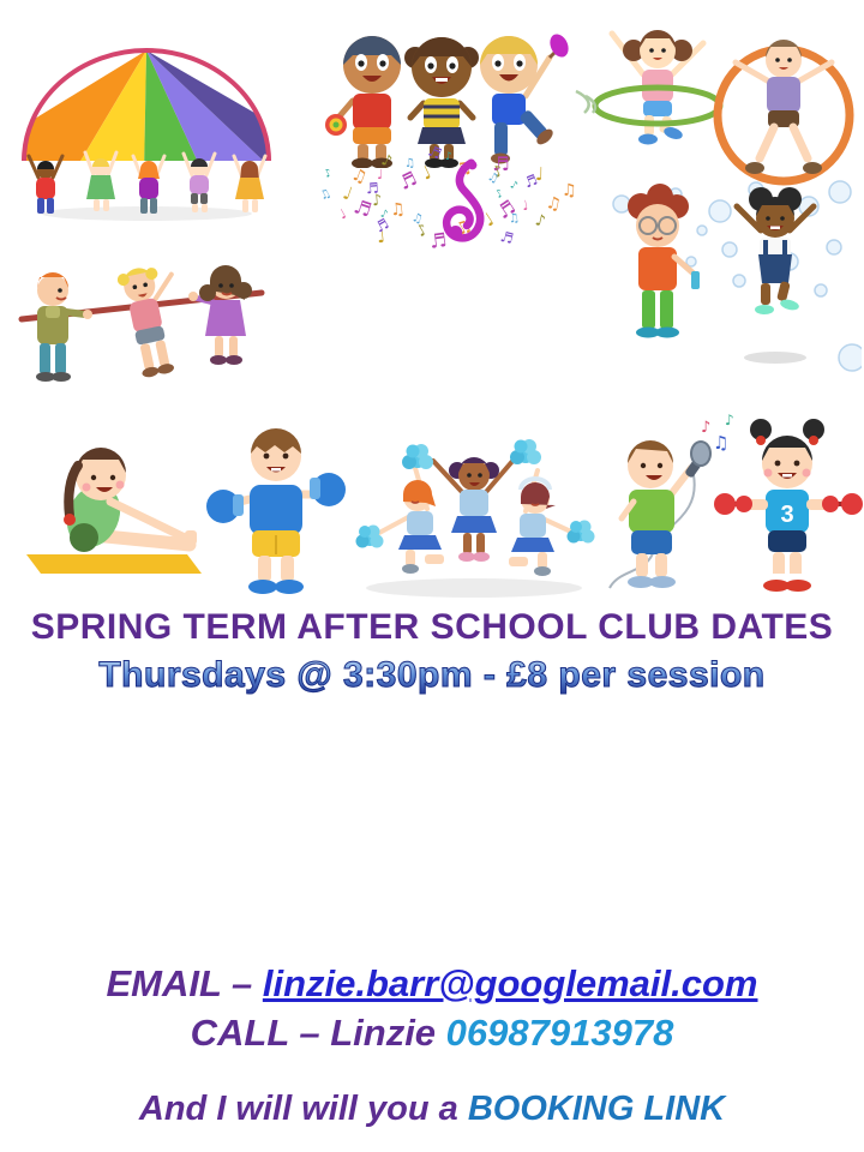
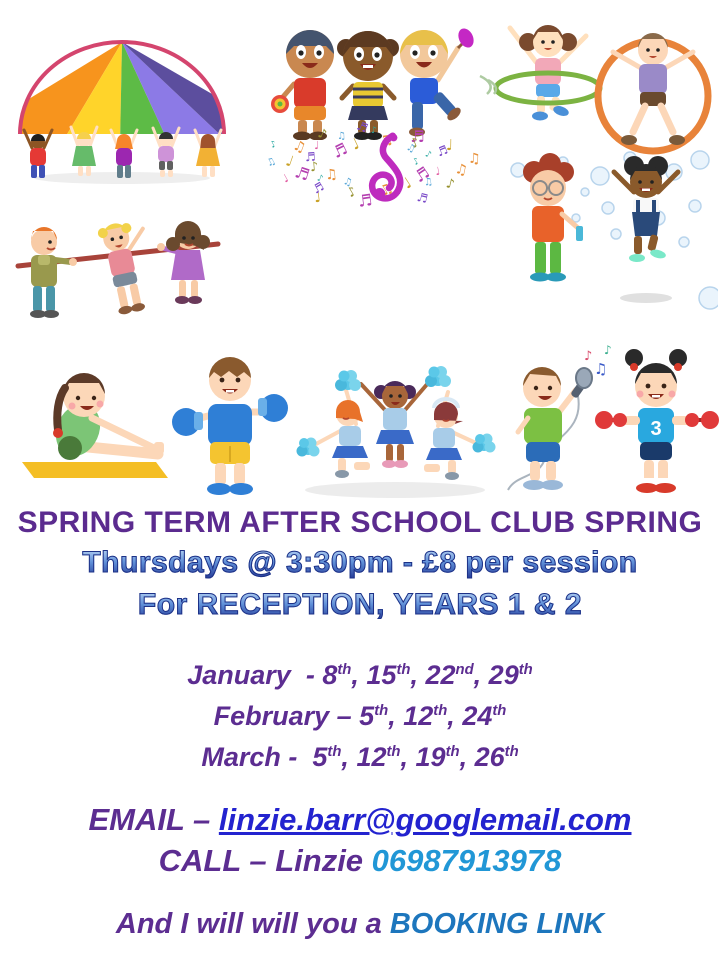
  ♪
  ♬
  ♩
  ♪
  ♫
  ♪
  3
- SPRING TERM AFTER SCHOOL CLUB DATES
+ SPRING TERM AFTER SCHOOL CLUB SPRING
  Thursdays @ 3:30pm - £8 per session
+ For RECEPTION, YEARS 1 & 2
+ January - 8th, 15th, 22nd, 29th
+ February – 5th, 12th, 24th
+ March - 5th, 12th, 19th, 26th
  EMAIL – linzie.barr@googlemail.com
  CALL – Linzie 06987913978
  And I will will you a BOOKING LINK
